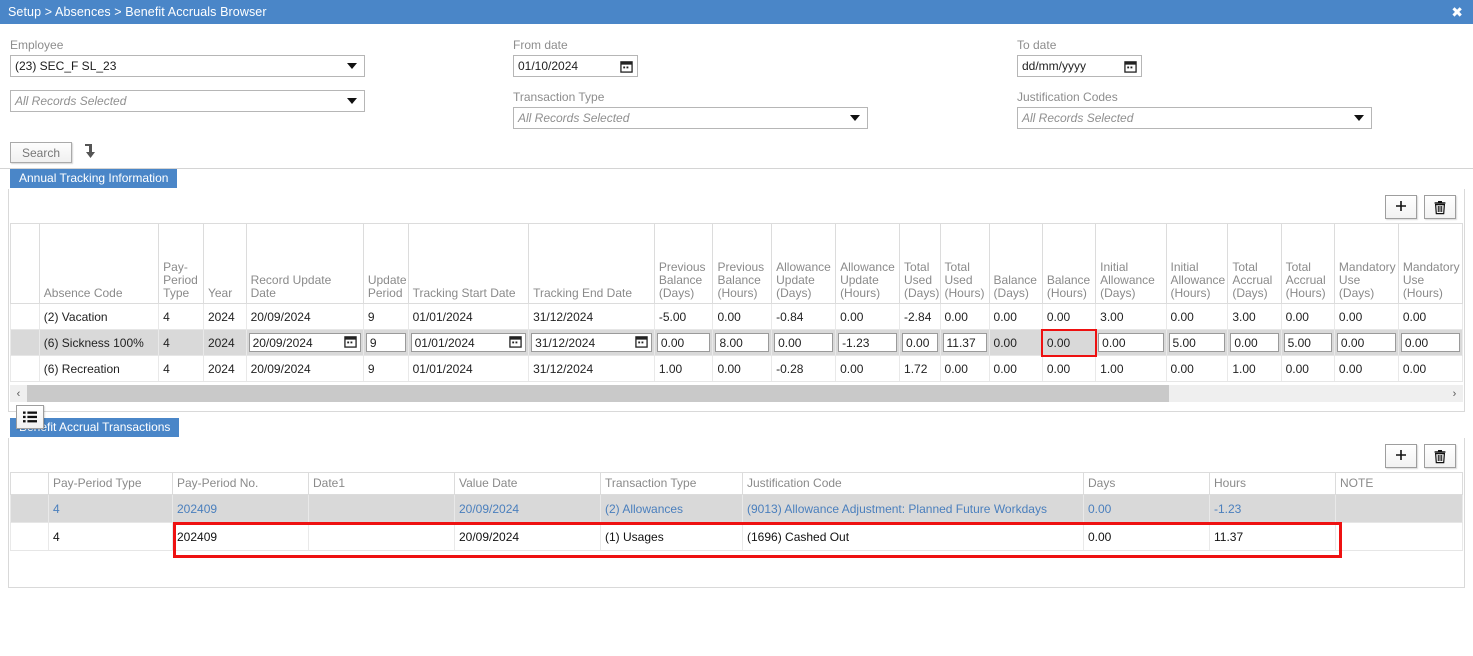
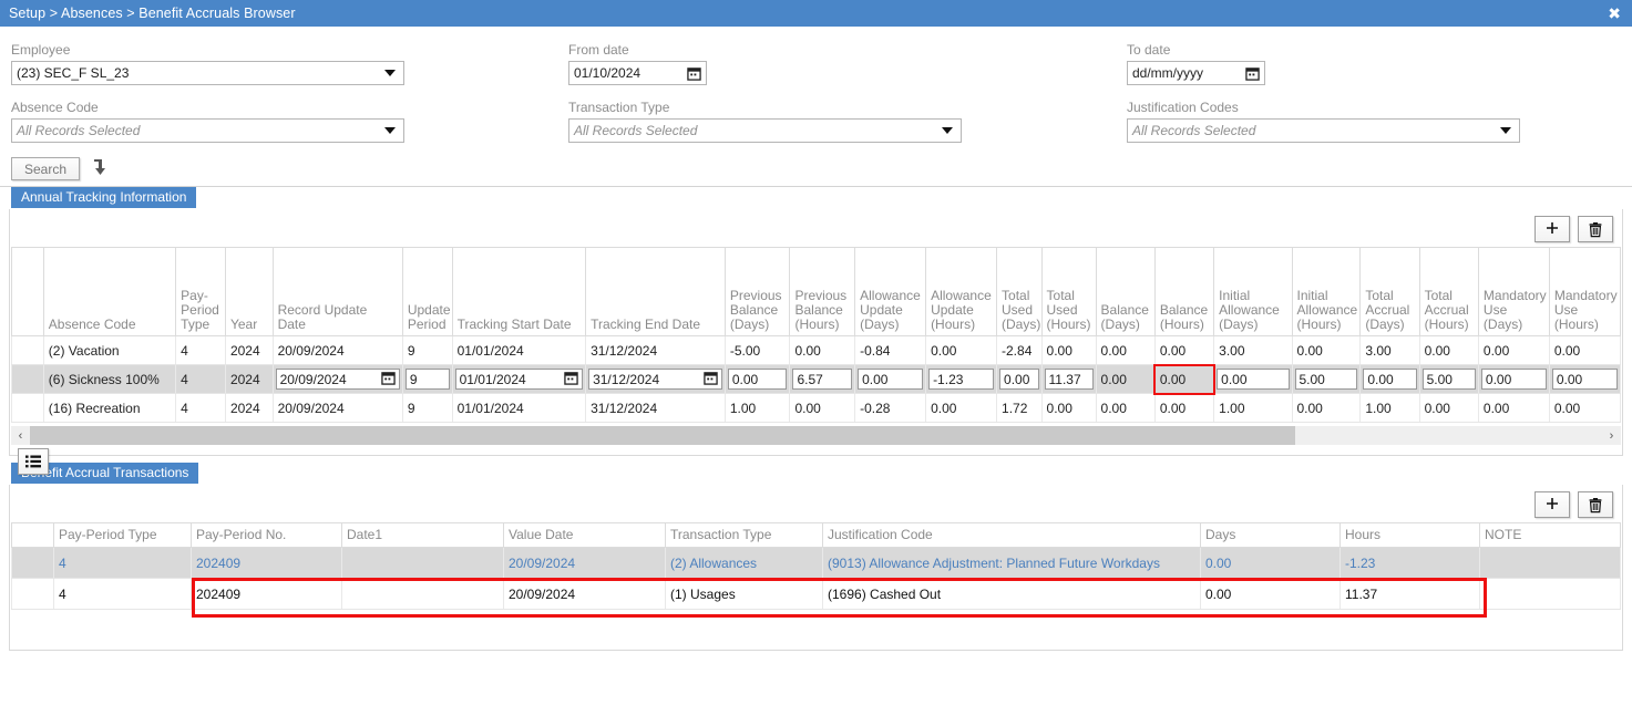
  Setup > Absences > Benefit Accruals Browser
  ✖
  Employee
  (23) SEC_F SL_23
+ Absence Code
  All Records Selected
  Search
  From date
  01/10/2024
  Transaction Type
  All Records Selected
  To date
  dd/mm/yyyy
  Justification Codes
  All Records Selected
  Annual Tracking Information
  	Absence Code	Pay-Period Type	Year	Record Update Date	Update Period	Tracking Start Date	Tracking End Date	Previous Balance (Days)	Previous Balance (Hours)	Allowance Update (Days)	Allowance Update (Hours)	Total Used (Days)	Total Used (Hours)	Balance (Days)	Balance (Hours)	Initial Allowance (Days)	Initial Allowance (Hours)	Total Accrual (Days)	Total Accrual (Hours)	Mandatory Use (Days)	Mandatory Use (Hours)
  	(2) Vacation	4	2024	20/09/2024	9	01/01/2024	31/12/2024	-5.00	0.00	-0.84	0.00	-2.84	0.00	0.00	0.00	3.00	0.00	3.00	0.00	0.00	0.00
- 	(6) Sickness 100%	4	2024	20/09/2024	9	01/01/2024	31/12/2024	0.00	8.00	0.00	-1.23	0.00	11.37	0.00	0.00	0.00	5.00	0.00	5.00	0.00	0.00
+ 	(6) Sickness 100%	4	2024	20/09/2024	9	01/01/2024	31/12/2024	0.00	6.57	0.00	-1.23	0.00	11.37	0.00	0.00	0.00	5.00	0.00	5.00	0.00	0.00
- 	(6) Recreation	4	2024	20/09/2024	9	01/01/2024	31/12/2024	1.00	0.00	-0.28	0.00	1.72	0.00	0.00	0.00	1.00	0.00	1.00	0.00	0.00	0.00
+ 	(16) Recreation	4	2024	20/09/2024	9	01/01/2024	31/12/2024	1.00	0.00	-0.28	0.00	1.72	0.00	0.00	0.00	1.00	0.00	1.00	0.00	0.00	0.00
  ‹
  ›
  fit Accrual Transactions
  	Pay-Period Type	Pay-Period No.	Date1	Value Date	Transaction Type	Justification Code	Days	Hours	NOTE
  	4	202409		20/09/2024	(2) Allowances	(9013) Allowance Adjustment: Planned Future Workdays	0.00	-1.23
  	4	202409		20/09/2024	(1) Usages	(1696) Cashed Out	0.00	11.37
